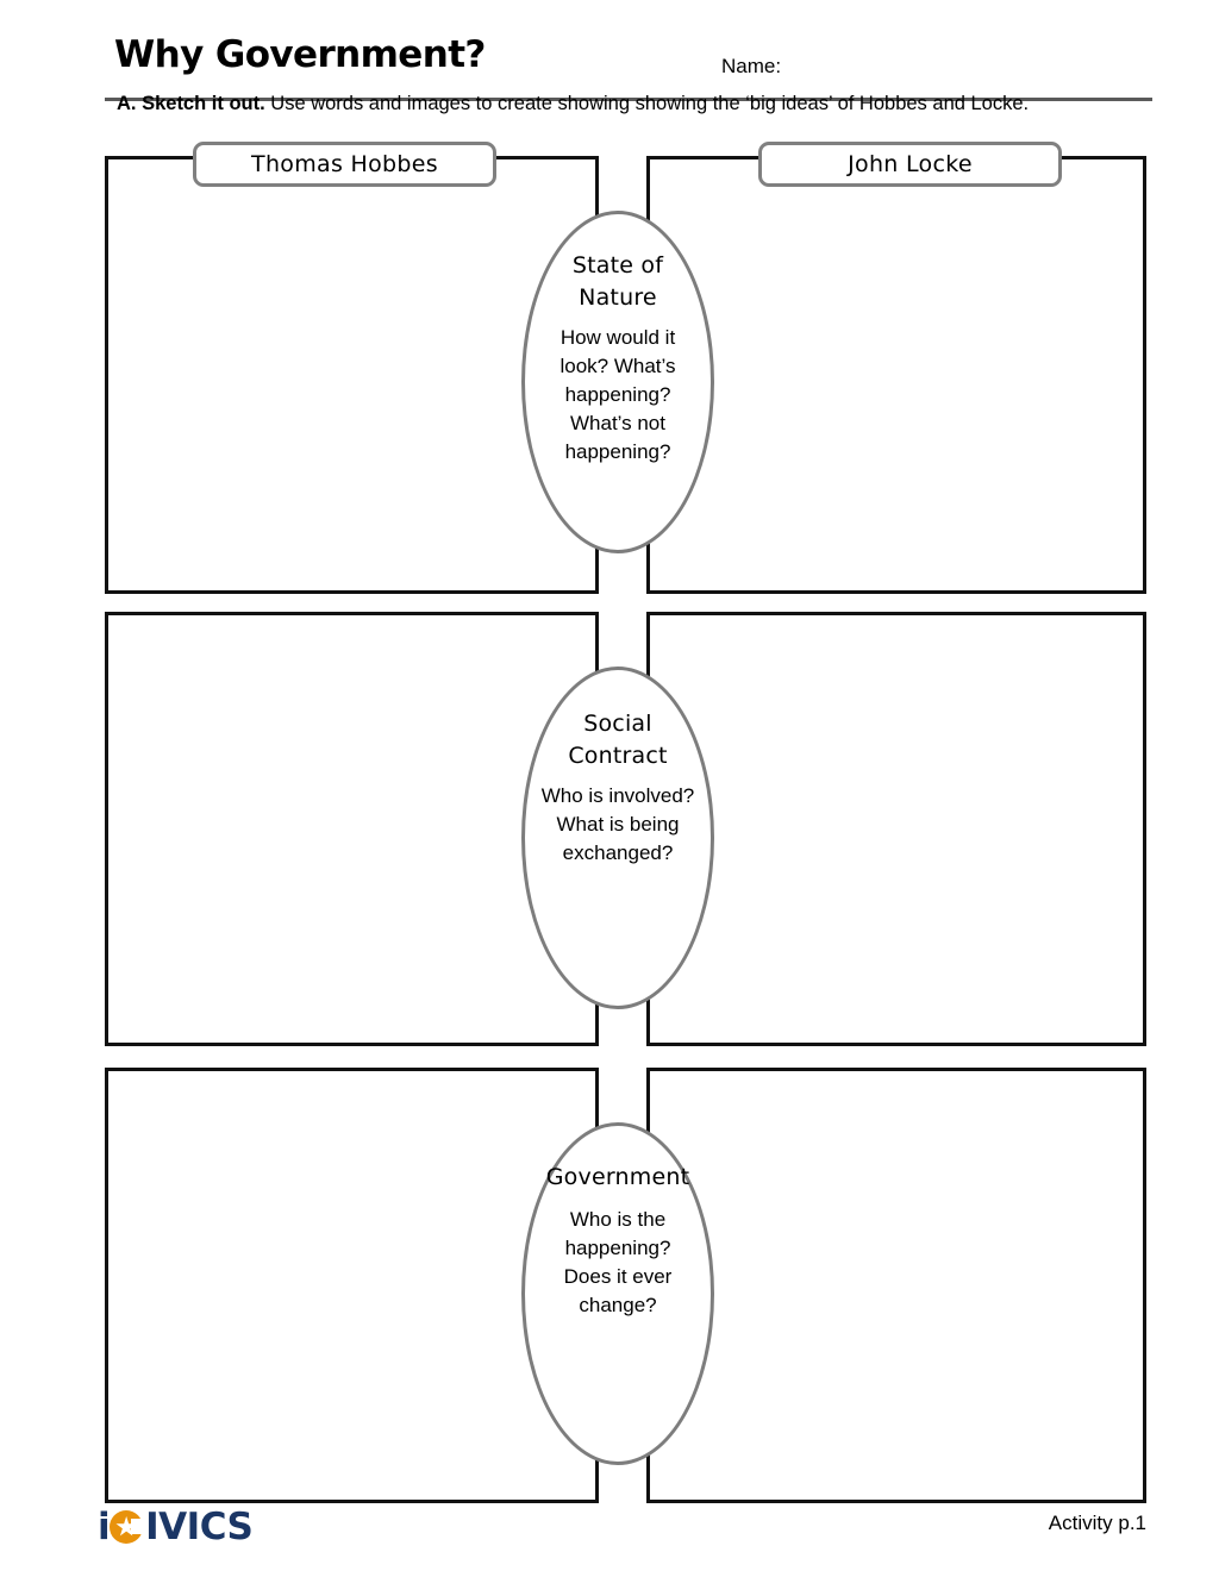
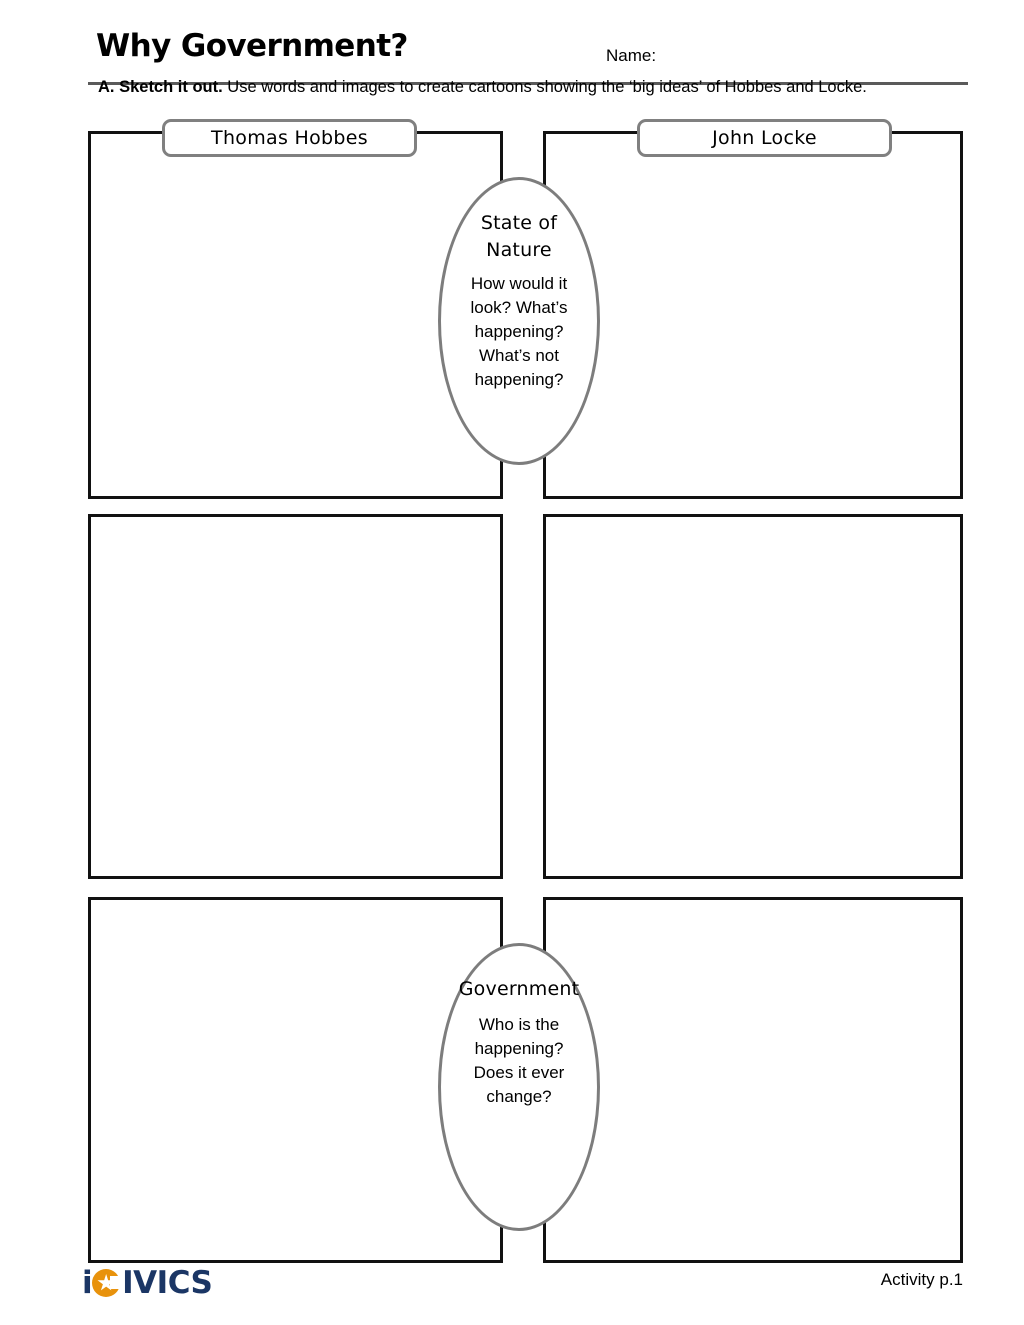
  Why Government?
  Name:
- A. Sketch it out. Use words and images to create showing showing the ‘big ideas’ of Hobbes and Locke.
+ A. Sketch it out. Use words and images to create cartoons showing the ‘big ideas’ of Hobbes and Locke.
  Thomas Hobbes
  John Locke
  State of Nature
  How would it look? What’s happening? What’s not happening?
- Social Contract
- Who is involved? What is being exchanged?
  Government
  Who is the happening? Does it ever change?
  i
  IVICS
  Activity p.1
